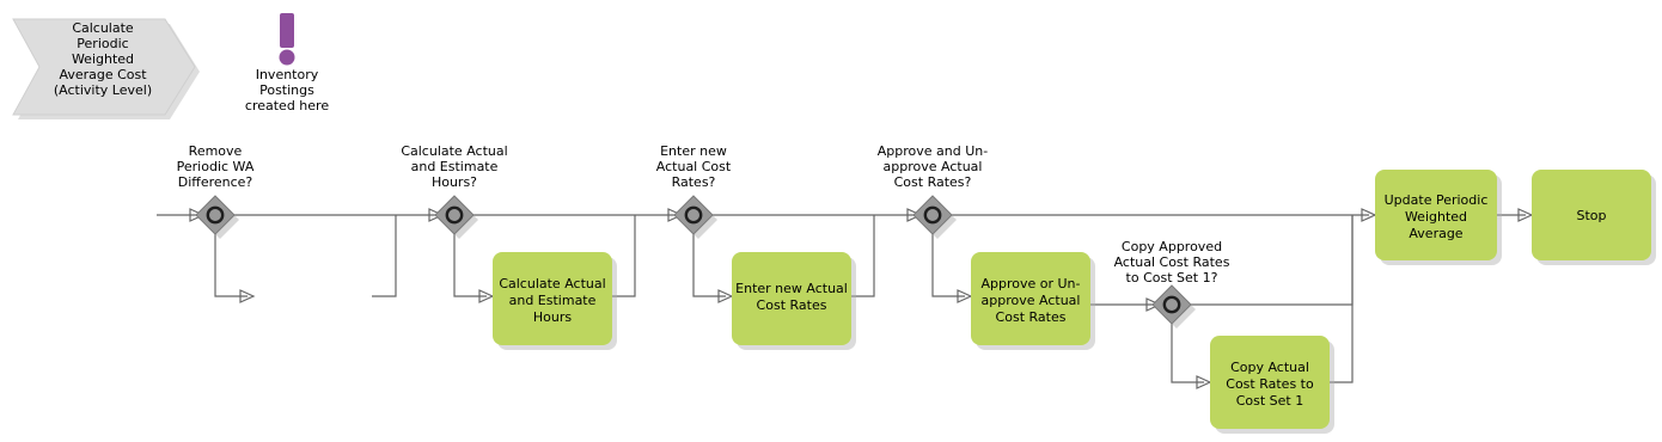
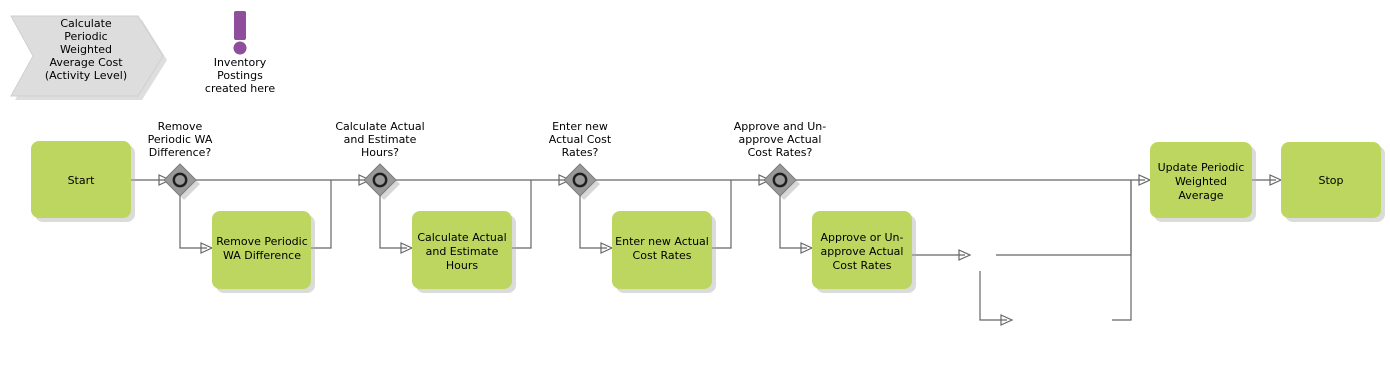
  Calculate
  Periodic
  Weighted
  Average Cost
  (Activity Level)
  Inventory
  Postings
  created here
+ Start
+ Remove Periodic
+ WA Difference
  Calculate Actual
  and Estimate
  Hours
  Enter new Actual
  Cost Rates
  Approve or Un-
  approve Actual
  Cost Rates
- Copy Actual
- Cost Rates to
- Cost Set 1
  Update Periodic
  Weighted
  Average
  Stop
  Remove
  Periodic WA
  Difference?
  Calculate Actual
  and Estimate
  Hours?
  Enter new
  Actual Cost
  Rates?
  Approve and Un-
  approve Actual
  Cost Rates?
- Copy Approved
- Actual Cost Rates
- to Cost Set 1?
